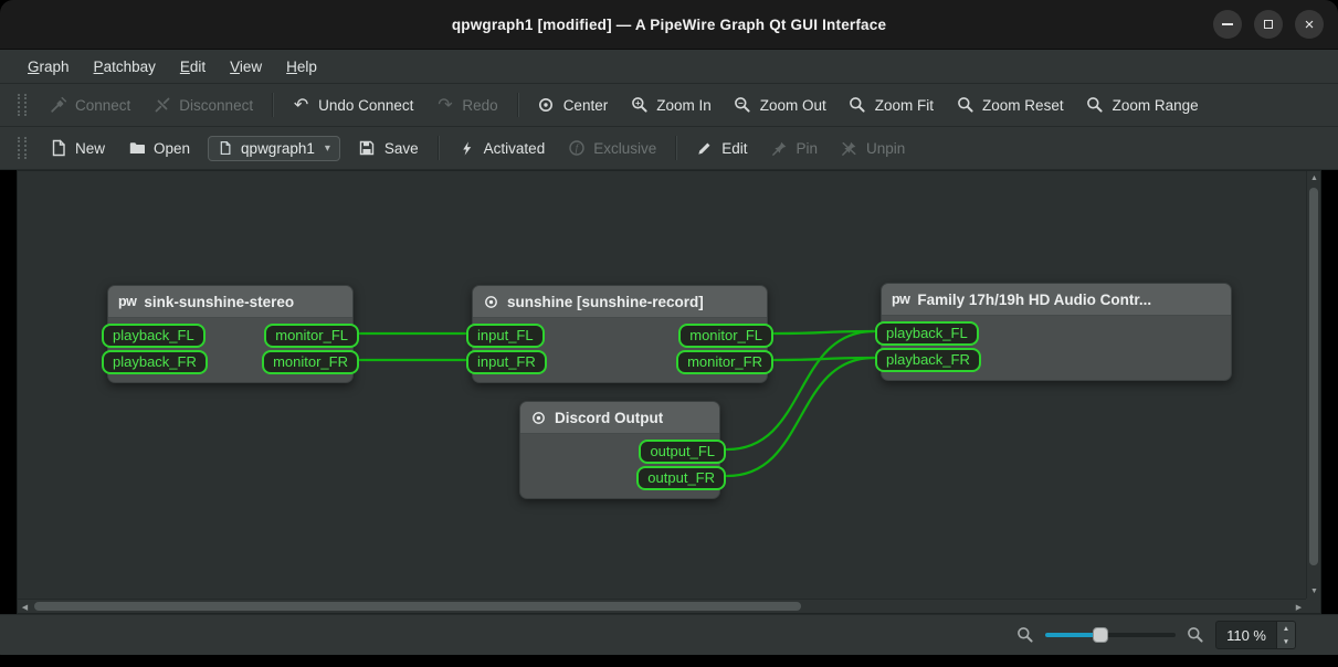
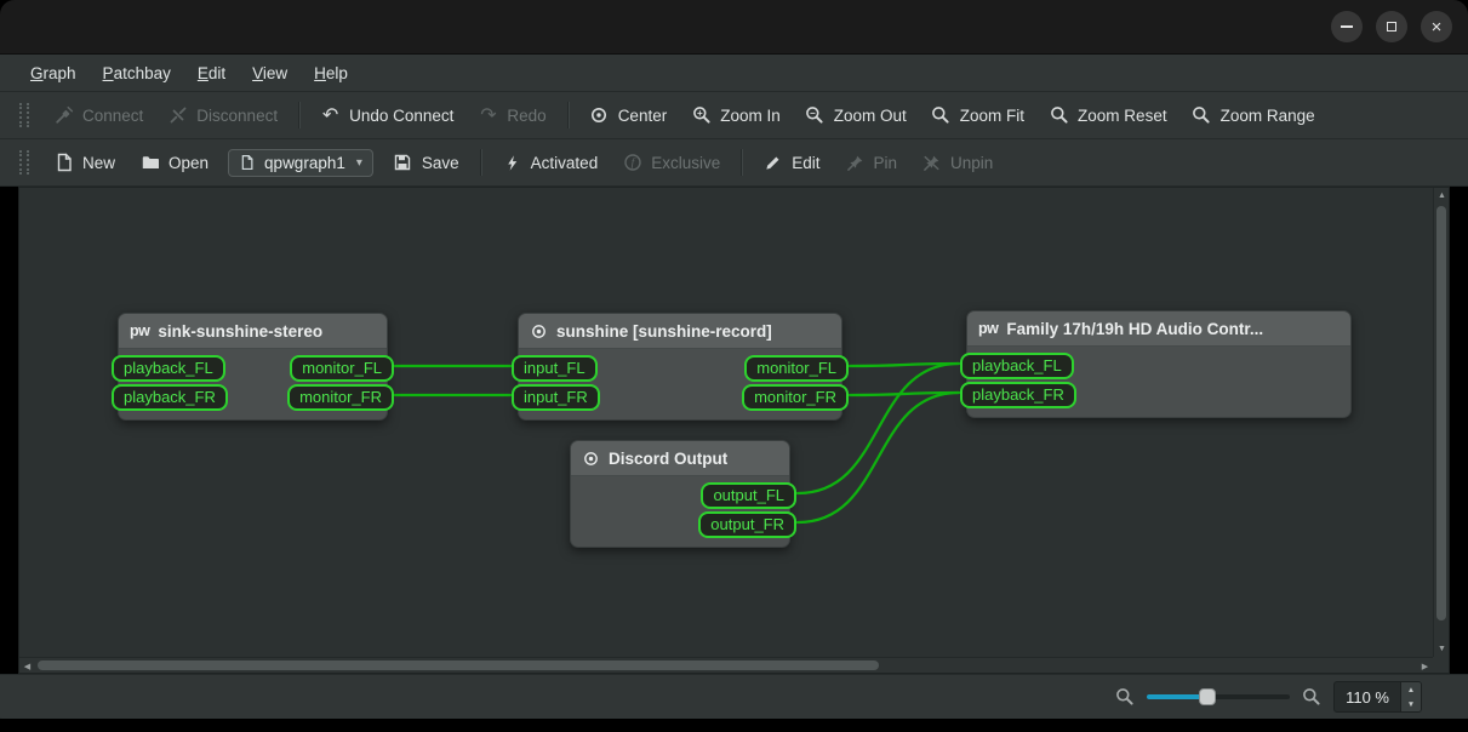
- qpwgraph1 [modified] — A PipeWire Graph Qt GUI Interface
  ×
  Graph
  Patchbay
  Edit
  View
  Help
  Connect
  Disconnect
  ↶
  Undo Connect
  ↷
  Redo
  Center
  +
  Zoom In
  −
  Zoom Out
  Zoom Fit
  Zoom Reset
  Zoom Range
  New
  Open
  qpwgraph1
  ▾
  Save
  Activated
  f
  Exclusive
  Edit
  Pin
  Unpin
  pw
  sink-sunshine-stereo
  playback_FL
  monitor_FL
  playback_FR
  monitor_FR
  sunshine [sunshine-record]
  input_FL
  monitor_FL
  input_FR
  monitor_FR
  pw
  Family 17h/19h HD Audio Contr...
  playback_FL
  playback_FR
  Discord Output
  output_FL
  output_FR
  110 %
